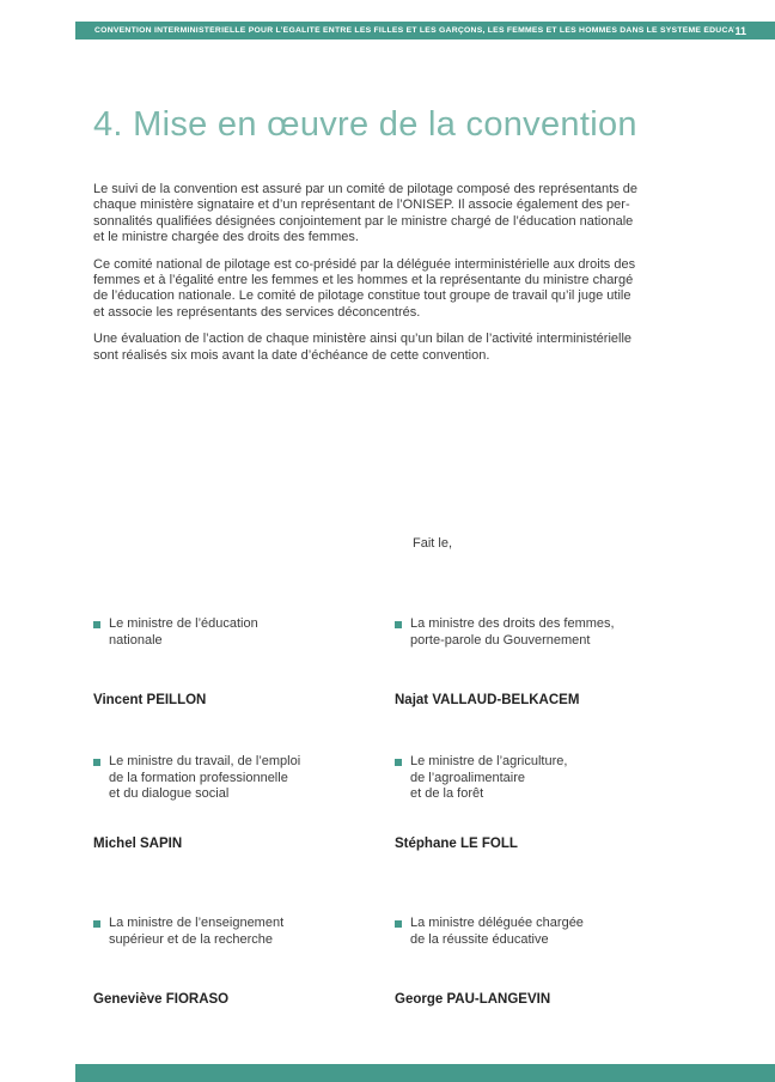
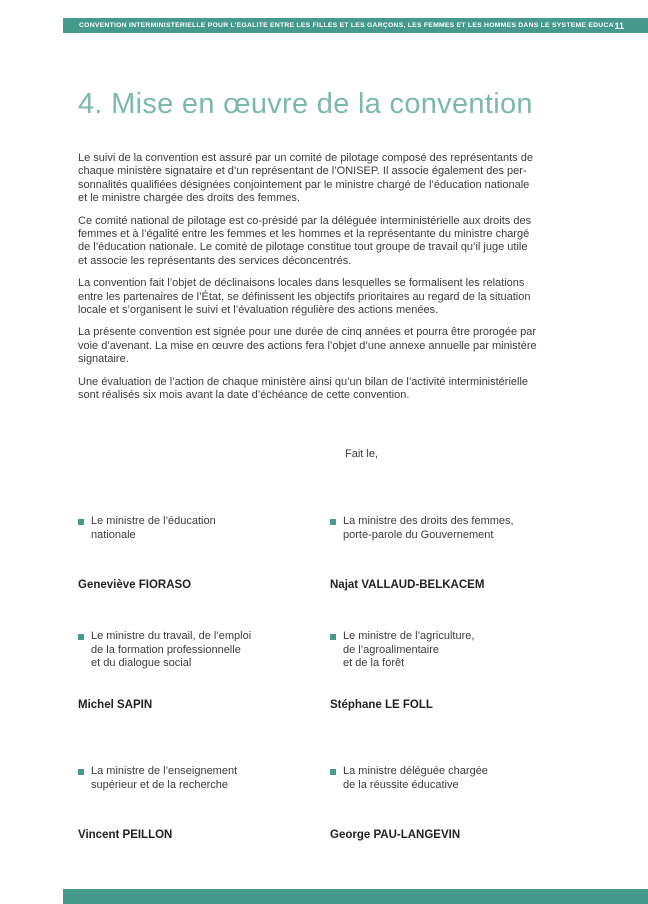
  11
  4. Mise en œuvre de la convention
  Le suivi de la convention est assuré par un comité de pilotage composé des représentants de
  chaque ministère signataire et d’un représentant de l’ONISEP. Il associe également des per-
  sonnalités qualifiées désignées conjointement par le ministre chargé de l’éducation nationale
  et le ministre chargée des droits des femmes.
  Ce comité national de pilotage est co-présidé par la déléguée interministérielle aux droits des
  femmes et à l’égalité entre les femmes et les hommes et la représentante du ministre chargé
  de l’éducation nationale. Le comité de pilotage constitue tout groupe de travail qu’il juge utile
  et associe les représentants des services déconcentrés.
+ La convention fait l’objet de déclinaisons locales dans lesquelles se formalisent les relations
+ entre les partenaires de l’État, se définissent les objectifs prioritaires au regard de la situation
+ locale et s’organisent le suivi et l’évaluation régulière des actions menées.
+ La présente convention est signée pour une durée de cinq années et pourra être prorogée par
+ voie d’avenant. La mise en œuvre des actions fera l’objet d’une annexe annuelle par ministère
+ signataire.
  Une évaluation de l’action de chaque ministère ainsi qu’un bilan de l’activité interministérielle
  sont réalisés six mois avant la date d’échéance de cette convention.
  Fait le,
  Le ministre de l’éducation
  nationale
  La ministre des droits des femmes,
  porte-parole du Gouvernement
- Vincent PEILLON
+ Geneviève FIORASO
  Najat VALLAUD-BELKACEM
  Le ministre du travail, de l’emploi
  de la formation professionnelle
  et du dialogue social
  Le ministre de l’agriculture,
  de l’agroalimentaire
  et de la forêt
  Michel SAPIN
  Stéphane LE FOLL
  La ministre de l’enseignement
  supérieur et de la recherche
  La ministre déléguée chargée
  de la réussite éducative
- Geneviève FIORASO
+ Vincent PEILLON
  George PAU-LANGEVIN
